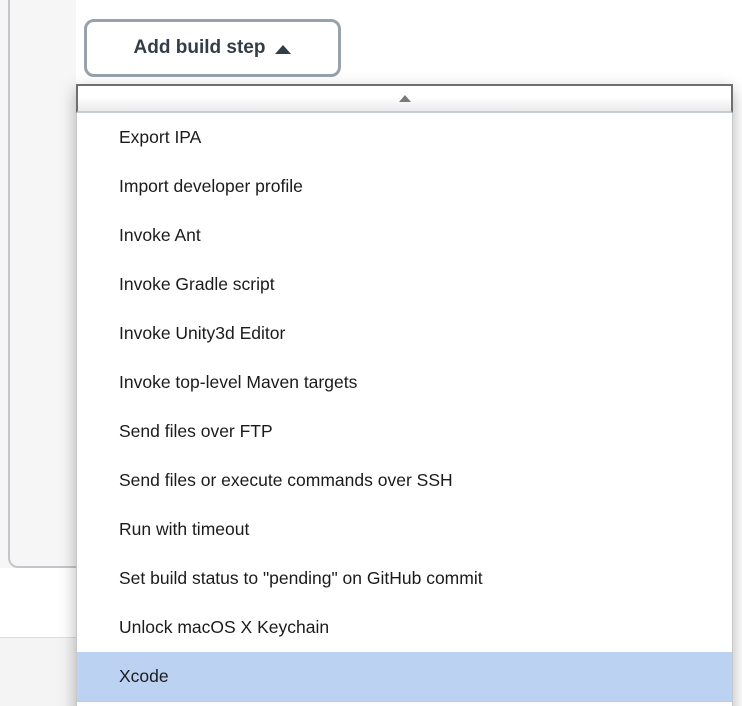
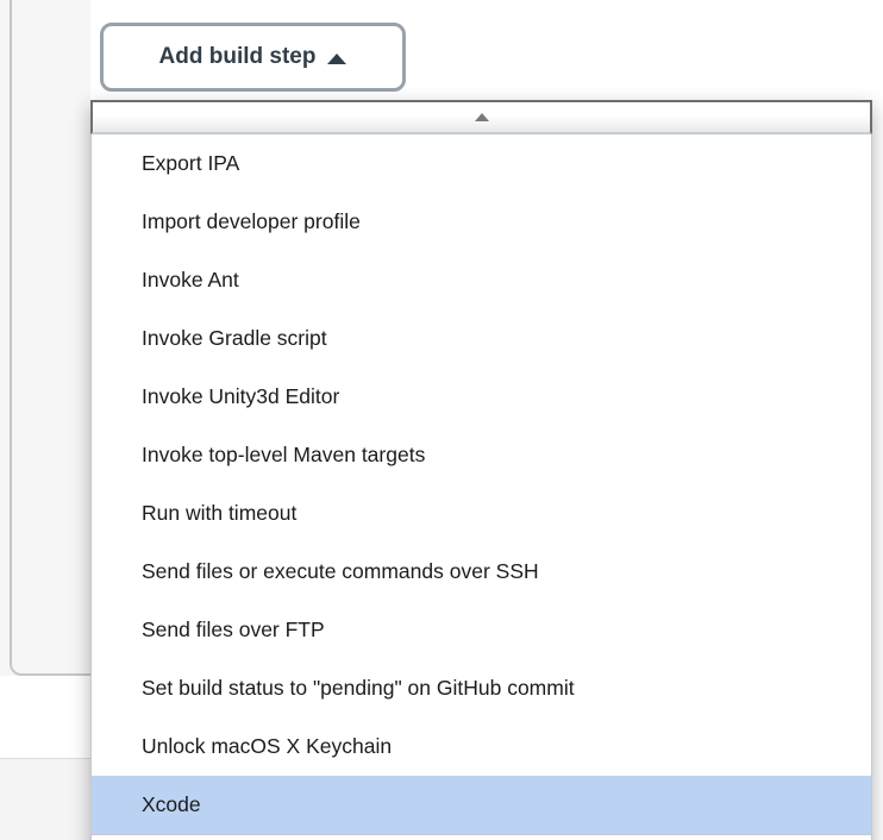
  Add build step
  Export IPA
  Import developer profile
  Invoke Ant
  Invoke Gradle script
  Invoke Unity3d Editor
  Invoke top-level Maven targets
- Send files over FTP
+ Run with timeout
  Send files or execute commands over SSH
- Run with timeout
+ Send files over FTP
  Set build status to "pending" on GitHub commit
  Unlock macOS X Keychain
  Xcode
